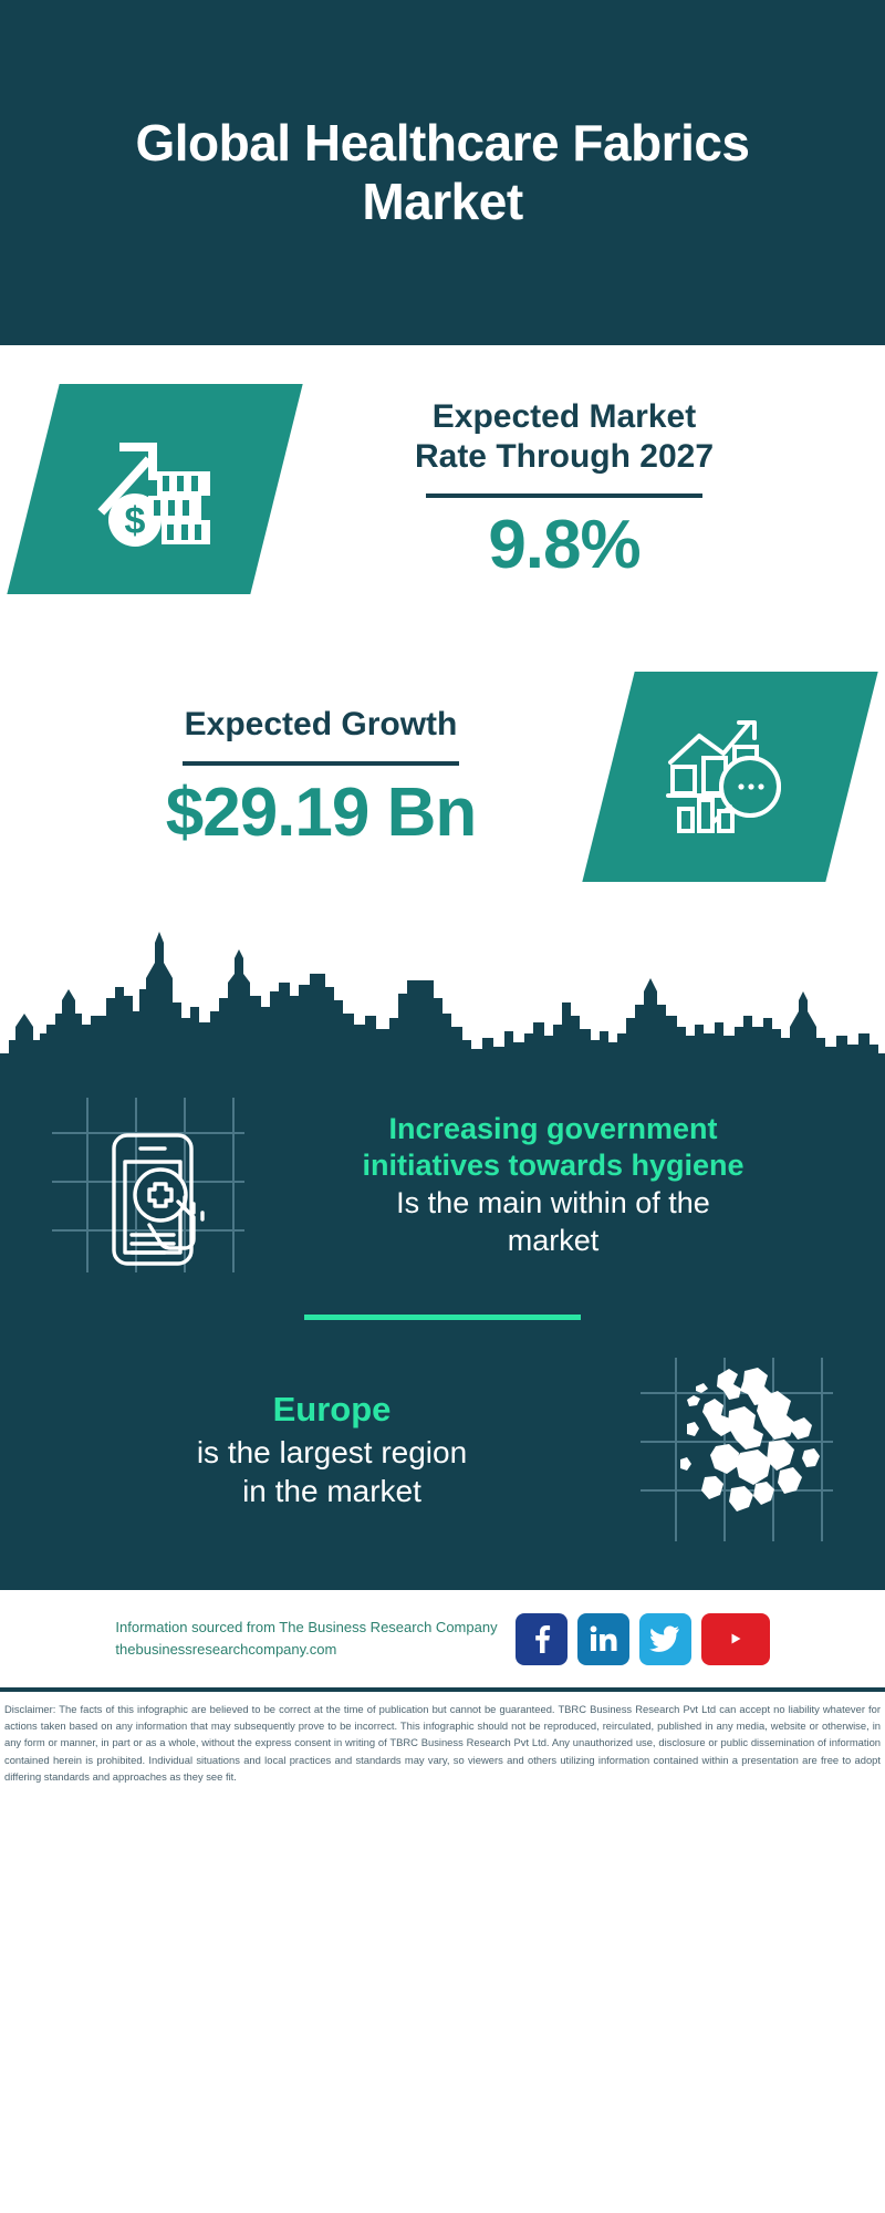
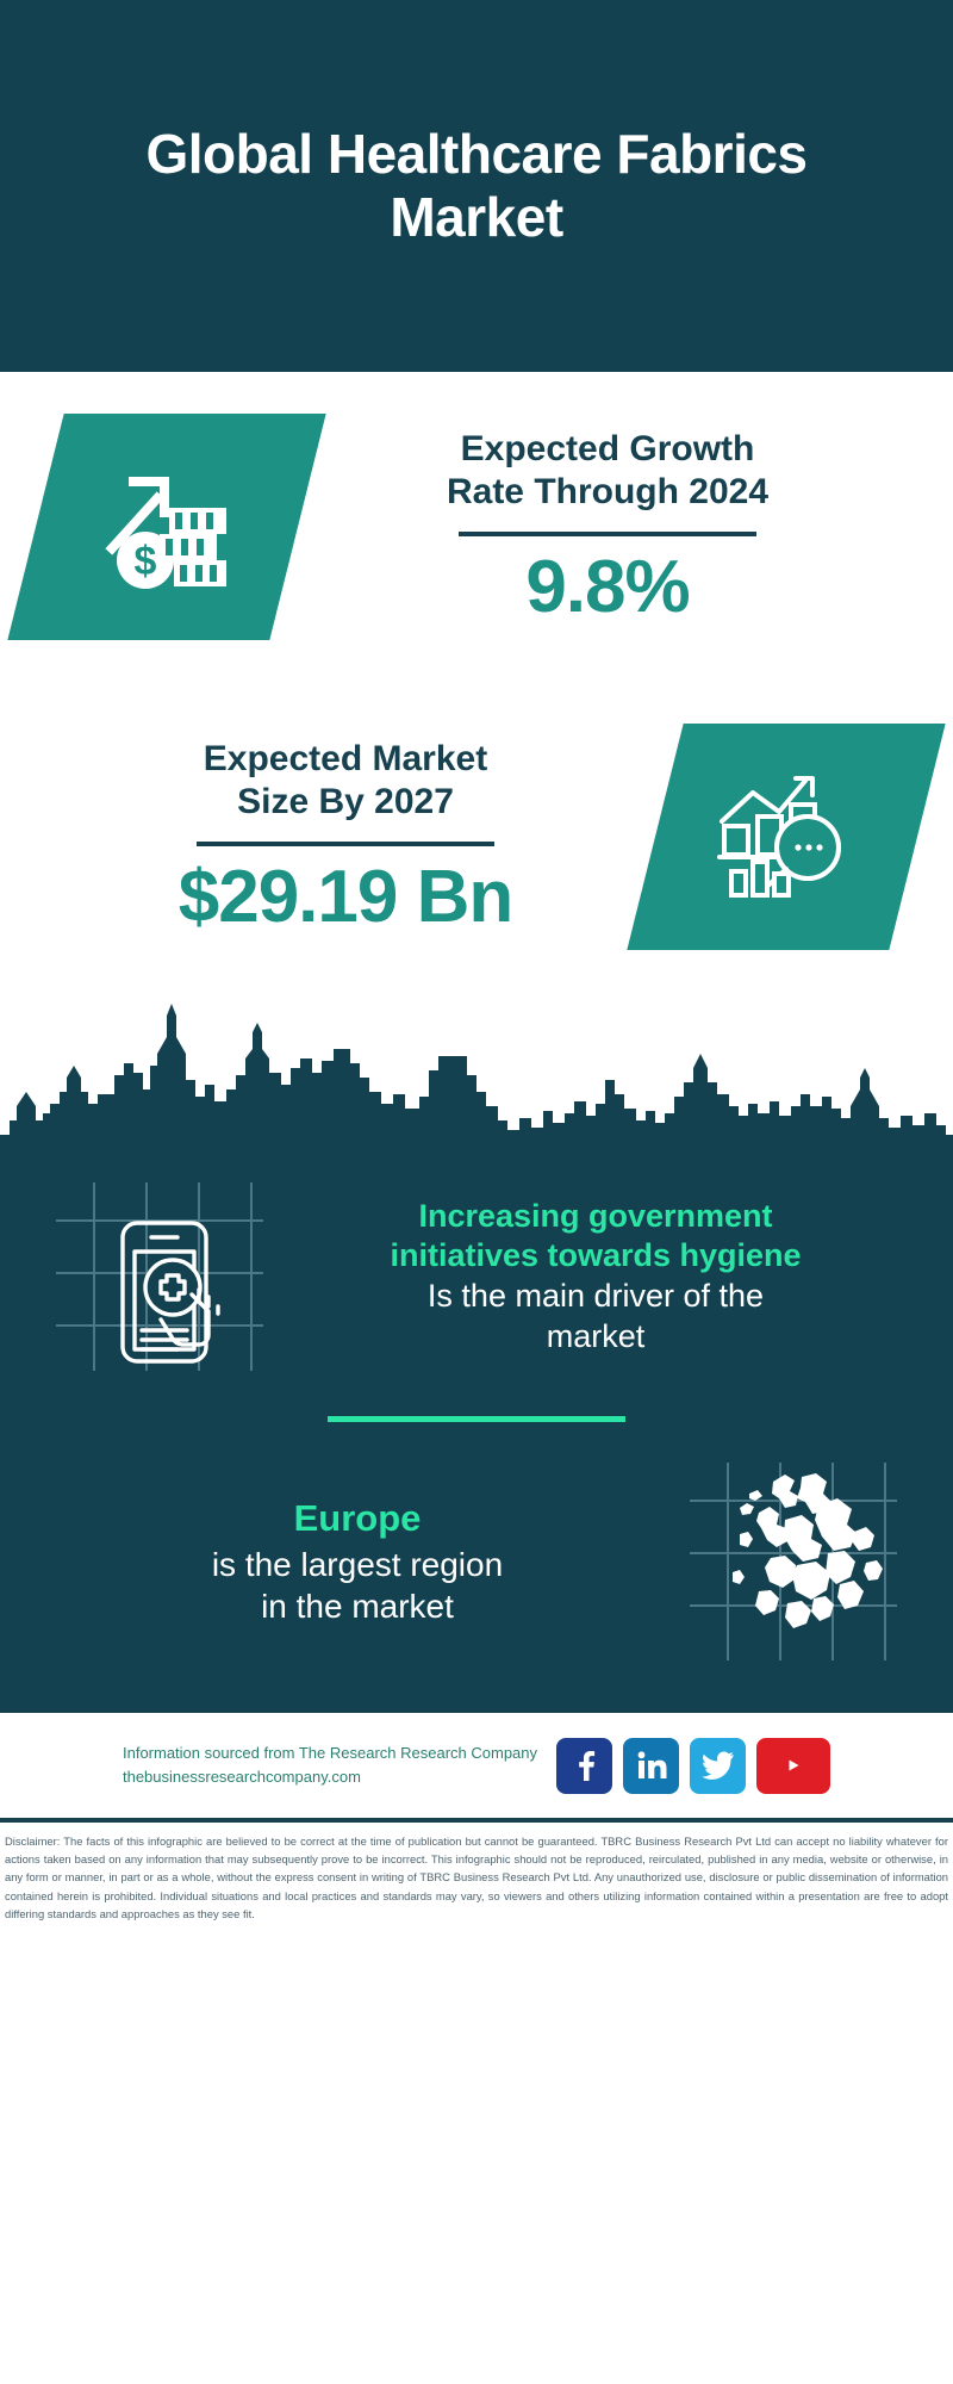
  Global Healthcare Fabrics Market
- Expected Market
+ Expected Growth
- Rate Through 2027
+ Rate Through 2024
  9.8%
- Expected Growth
+ Expected Market
+ Size By 2027
  $29.19 Bn
  Increasing government
  initiatives towards hygiene
- Is the main within of the
+ Is the main driver of the
  market
  Europe
  is the largest region
  in the market
- Information sourced from The Business Research Company
+ Information sourced from The Research Research Company
  thebusinessresearchcompany.com
  Disclaimer: The facts of this infographic are believed to be correct at the time of publication but cannot be guaranteed. TBRC Business Research Pvt Ltd can accept no liability whatever for actions taken based on any information that may subsequently prove to be incorrect. This infographic should not be reproduced, reirculated, published in any media, website or otherwise, in any form or manner, in part or as a whole, without the express consent in writing of TBRC Business Research Pvt Ltd. Any unauthorized use, disclosure or public dissemination of information contained herein is prohibited. Individual situations and local practices and standards may vary, so viewers and others utilizing information contained within a presentation are free to adopt differing standards and approaches as they see fit.
